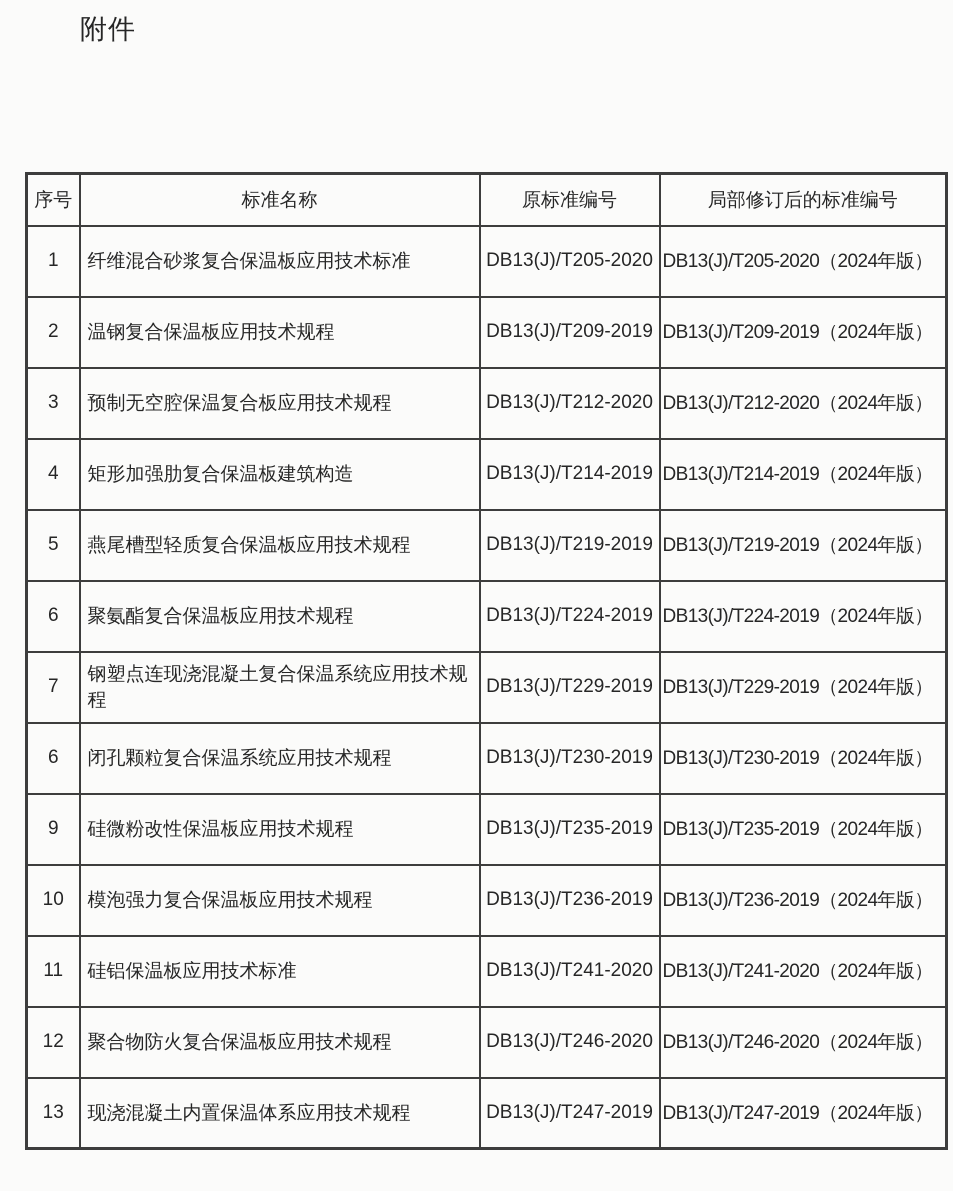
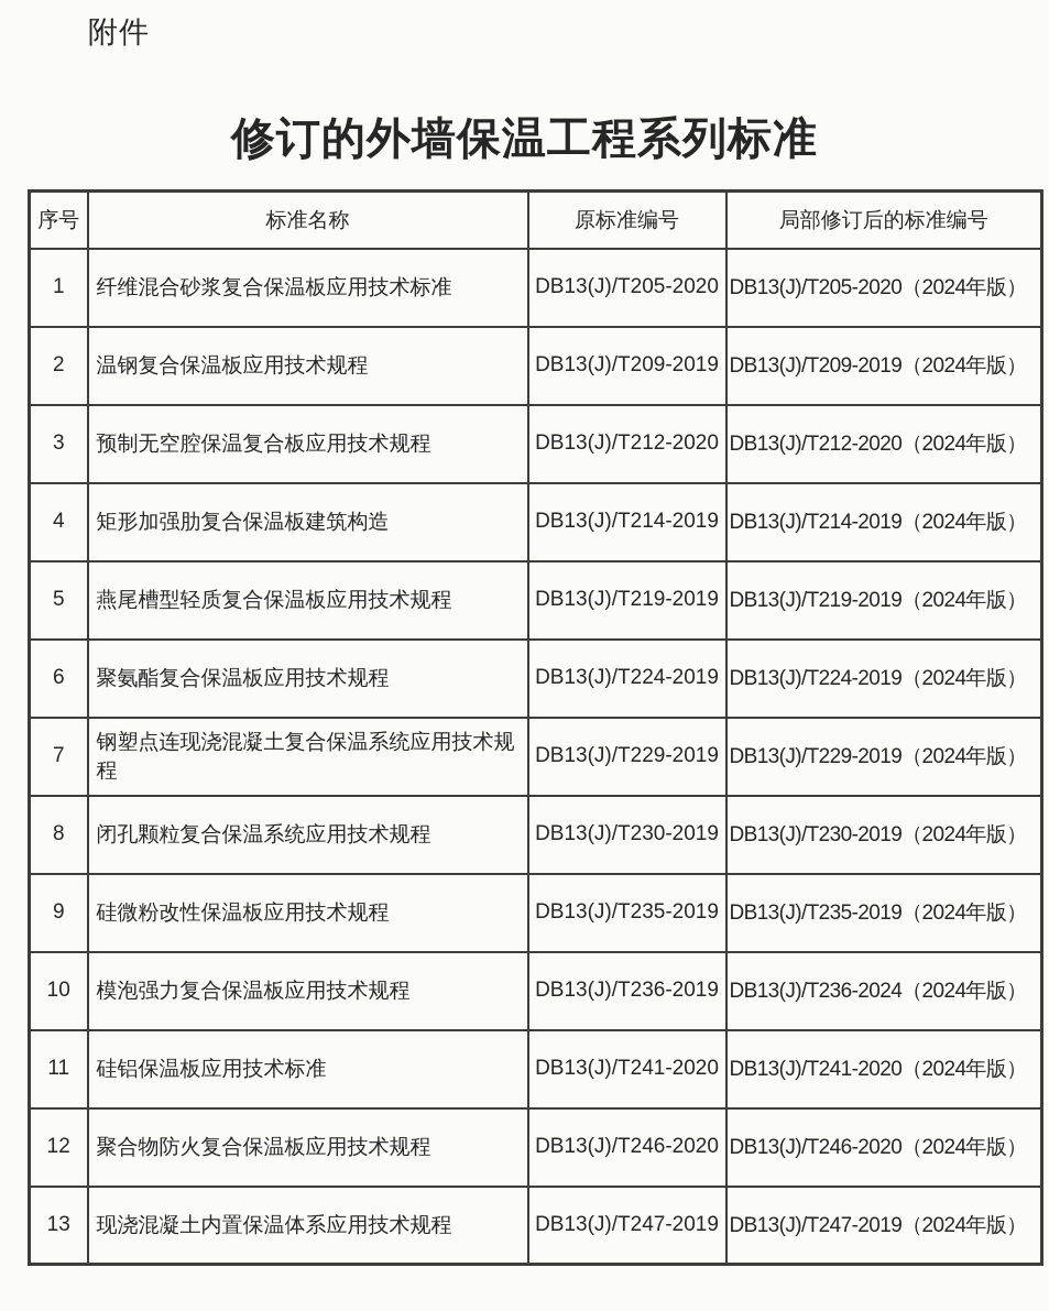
  附件
+ 修订的外墙保温工程系列标准
  序号	标准名称	原标准编号	局部修订后的标准编号
  1	纤维混合砂浆复合保温板应用技术标准	DB13(J)/T205-2020	DB13(J)/T205-2020（2024年版）
  2	温钢复合保温板应用技术规程	DB13(J)/T209-2019	DB13(J)/T209-2019（2024年版）
  3	预制无空腔保温复合板应用技术规程	DB13(J)/T212-2020	DB13(J)/T212-2020（2024年版）
  4	矩形加强肋复合保温板建筑构造	DB13(J)/T214-2019	DB13(J)/T214-2019（2024年版）
  5	燕尾槽型轻质复合保温板应用技术规程	DB13(J)/T219-2019	DB13(J)/T219-2019（2024年版）
  6	聚氨酯复合保温板应用技术规程	DB13(J)/T224-2019	DB13(J)/T224-2019（2024年版）
  7	钢塑点连现浇混凝土复合保温系统应用技术规程	DB13(J)/T229-2019	DB13(J)/T229-2019（2024年版）
- 6	闭孔颗粒复合保温系统应用技术规程	DB13(J)/T230-2019	DB13(J)/T230-2019（2024年版）
+ 8	闭孔颗粒复合保温系统应用技术规程	DB13(J)/T230-2019	DB13(J)/T230-2019（2024年版）
  9	硅微粉改性保温板应用技术规程	DB13(J)/T235-2019	DB13(J)/T235-2019（2024年版）
- 10	模泡强力复合保温板应用技术规程	DB13(J)/T236-2019	DB13(J)/T236-2019（2024年版）
+ 10	模泡强力复合保温板应用技术规程	DB13(J)/T236-2019	DB13(J)/T236-2024（2024年版）
  11	硅铝保温板应用技术标准	DB13(J)/T241-2020	DB13(J)/T241-2020（2024年版）
  12	聚合物防火复合保温板应用技术规程	DB13(J)/T246-2020	DB13(J)/T246-2020（2024年版）
  13	现浇混凝土内置保温体系应用技术规程	DB13(J)/T247-2019	DB13(J)/T247-2019（2024年版）
